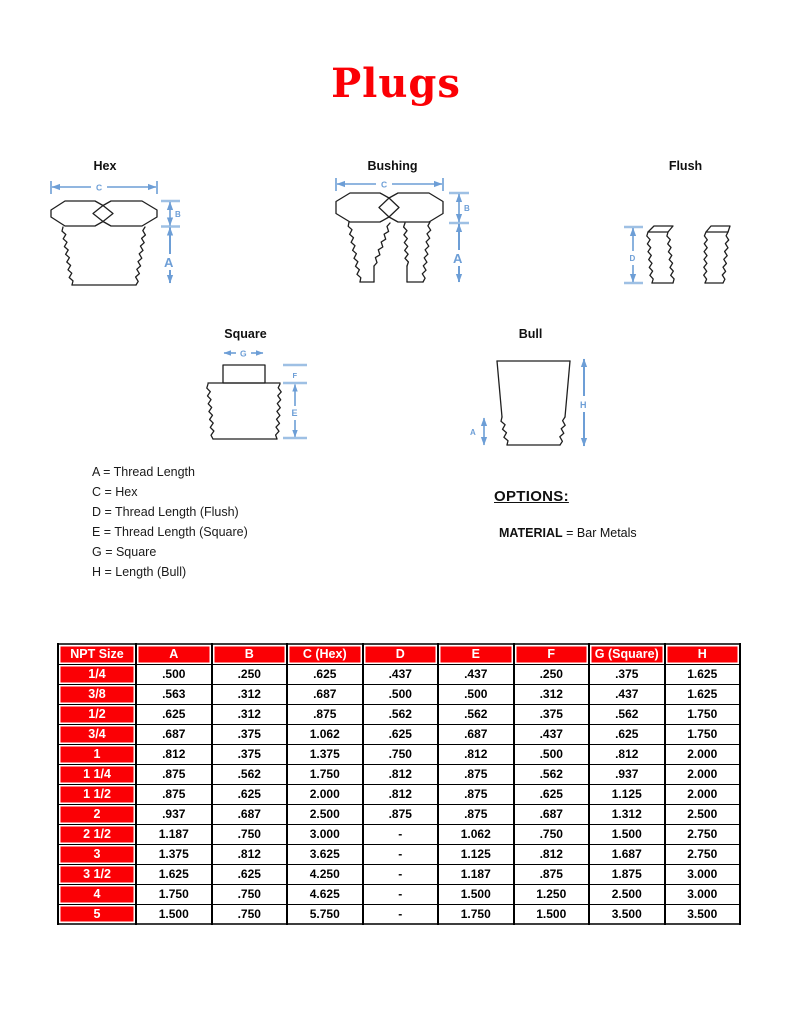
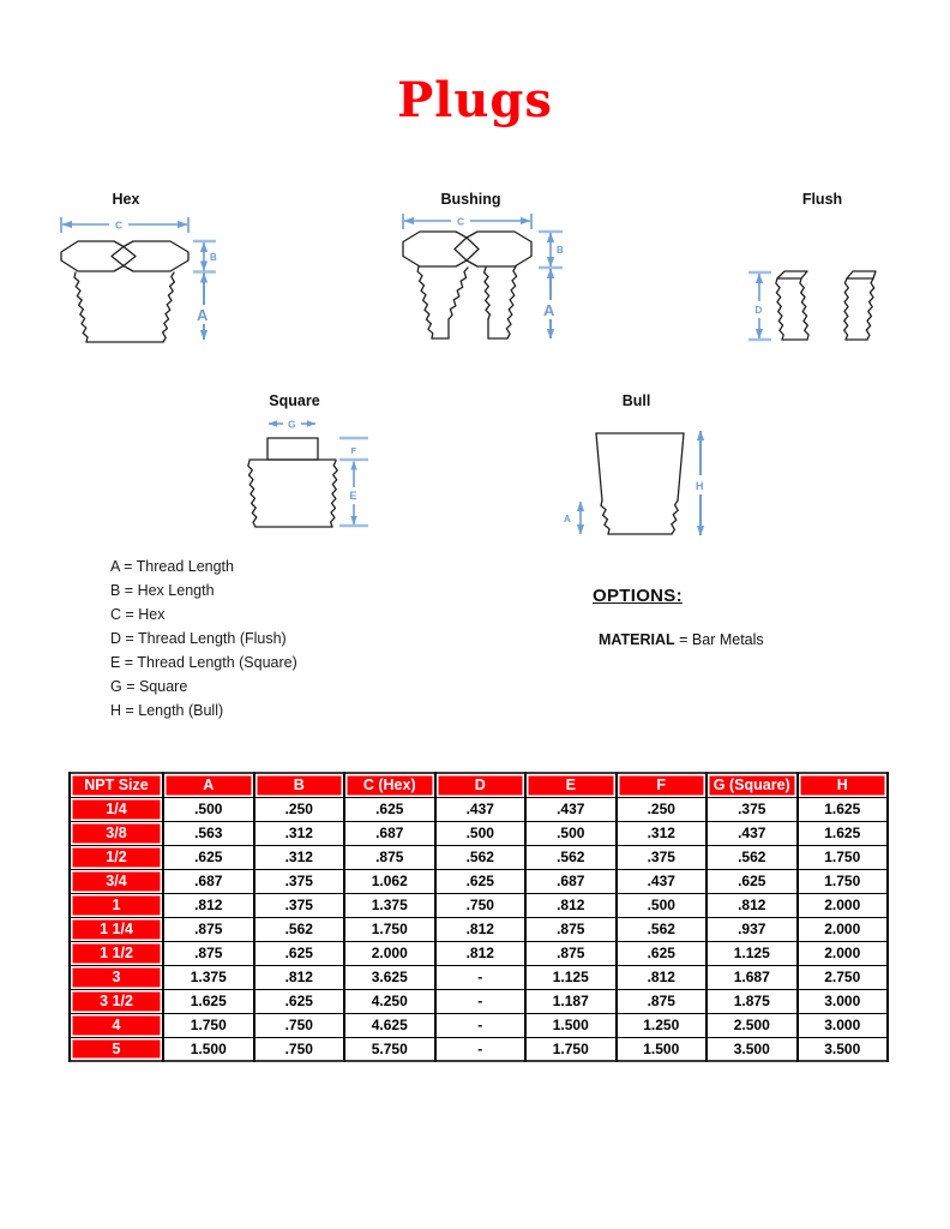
  Plugs
  Hex
  Bushing
  Flush
  C
  B
  A
  C
  B
  A
  D
  Square
  Bull
  G
  F
  E
  H
  A
  A = Thread Length
+ B = Hex Length
  C = Hex
  D = Thread Length (Flush)
  E = Thread Length (Square)
  G = Square
  H = Length (Bull)
  OPTIONS:
  MATERIAL = Bar Metals
  NPT Size	A	B	C (Hex)	D	E	F	G (Square)	H
  1/4	.500	.250	.625	.437	.437	.250	.375	1.625
  3/8	.563	.312	.687	.500	.500	.312	.437	1.625
  1/2	.625	.312	.875	.562	.562	.375	.562	1.750
  3/4	.687	.375	1.062	.625	.687	.437	.625	1.750
  1	.812	.375	1.375	.750	.812	.500	.812	2.000
  1 1/4	.875	.562	1.750	.812	.875	.562	.937	2.000
  1 1/2	.875	.625	2.000	.812	.875	.625	1.125	2.000
- 2	.937	.687	2.500	.875	.875	.687	1.312	2.500
- 2 1/2	1.187	.750	3.000	-	1.062	.750	1.500	2.750
  3	1.375	.812	3.625	-	1.125	.812	1.687	2.750
  3 1/2	1.625	.625	4.250	-	1.187	.875	1.875	3.000
  4	1.750	.750	4.625	-	1.500	1.250	2.500	3.000
  5	1.500	.750	5.750	-	1.750	1.500	3.500	3.500
